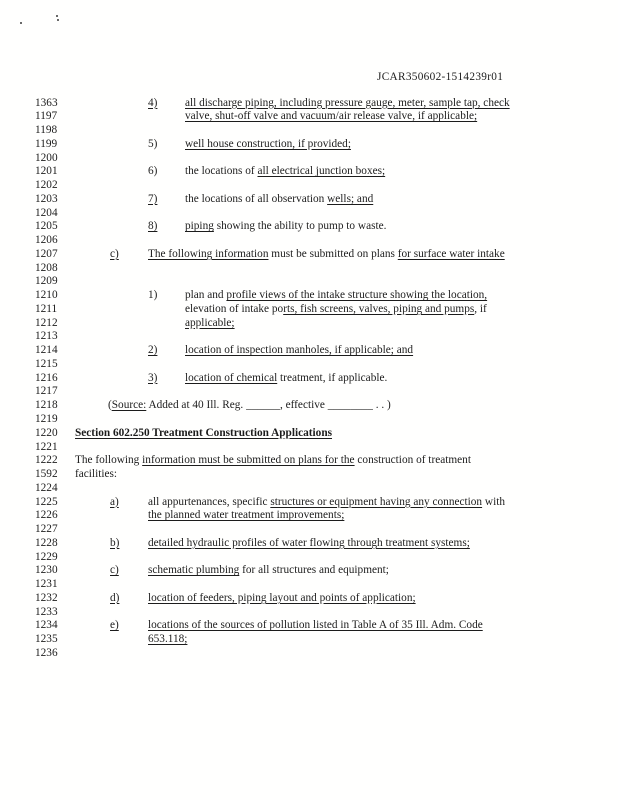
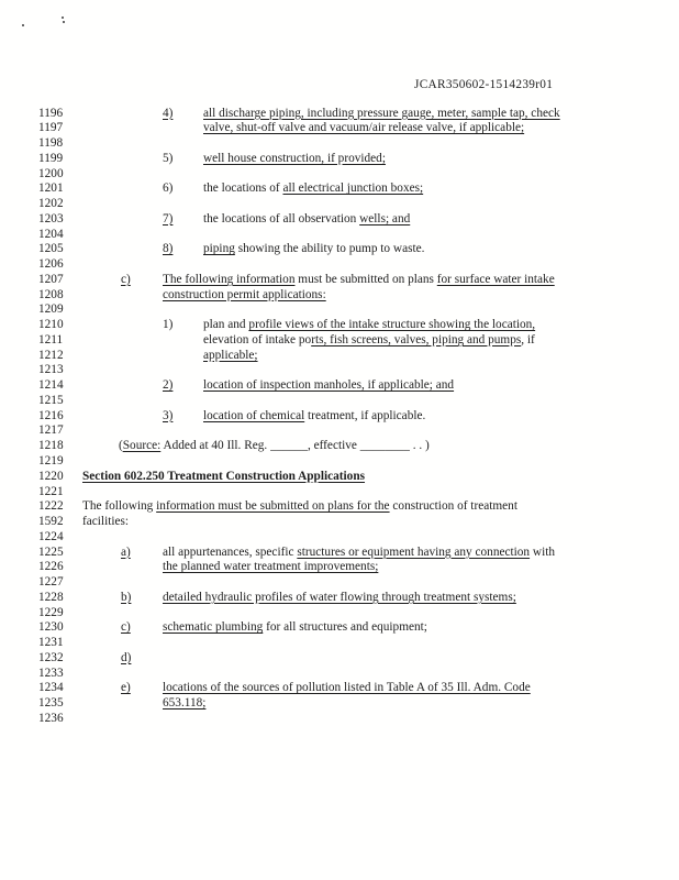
  JCAR350602-1514239r01
- 1363
+ 1196
  4)
  all discharge piping, including pressure gauge, meter, sample tap, check
  1197
  valve, shut-off valve and vacuum/air release valve, if applicable;
  1198
  1199
  5)
  well house construction, if provided;
  1200
  1201
  6)
  the locations of all electrical junction boxes;
  1202
  1203
  7)
  the locations of all observation wells; and
  1204
  1205
  8)
  piping showing the ability to pump to waste.
  1206
  1207
  c)
  The following information must be submitted on plans for surface water intake
  1208
+ construction permit applications:
  1209
  1210
  1)
  plan and profile views of the intake structure showing the location,
  1211
  elevation of intake ports, fish screens, valves, piping and pumps, if
  1212
  applicable;
  1213
  1214
  2)
  location of inspection manholes, if applicable; and
  1215
  1216
  3)
  location of chemical treatment, if applicable.
  1217
  1218
  (Source: Added at 40 Ill. Reg. ______, effective ________ . . )
  1219
  1220
  Section 602.250 Treatment Construction Applications
  1221
  1222
  The following information must be submitted on plans for the construction of treatment
  1592
  facilities:
  1224
  1225
  a)
  all appurtenances, specific structures or equipment having any connection with
  1226
  the planned water treatment improvements;
  1227
  1228
  b)
  detailed hydraulic profiles of water flowing through treatment systems;
  1229
  1230
  c)
  schematic plumbing for all structures and equipment;
  1231
  1232
  d)
- location of feeders, piping layout and points of application;
  1233
  1234
  e)
  locations of the sources of pollution listed in Table A of 35 Ill. Adm. Code
  1235
  653.118;
  1236
